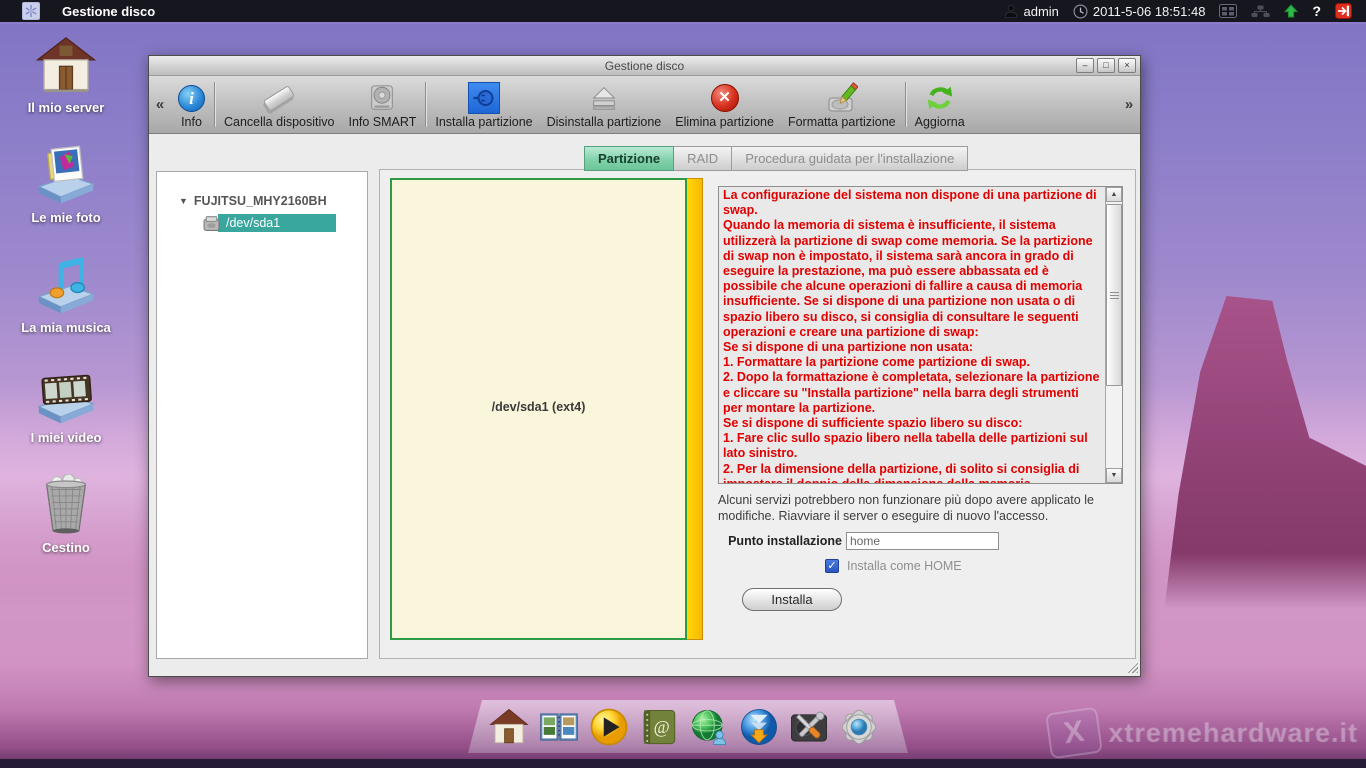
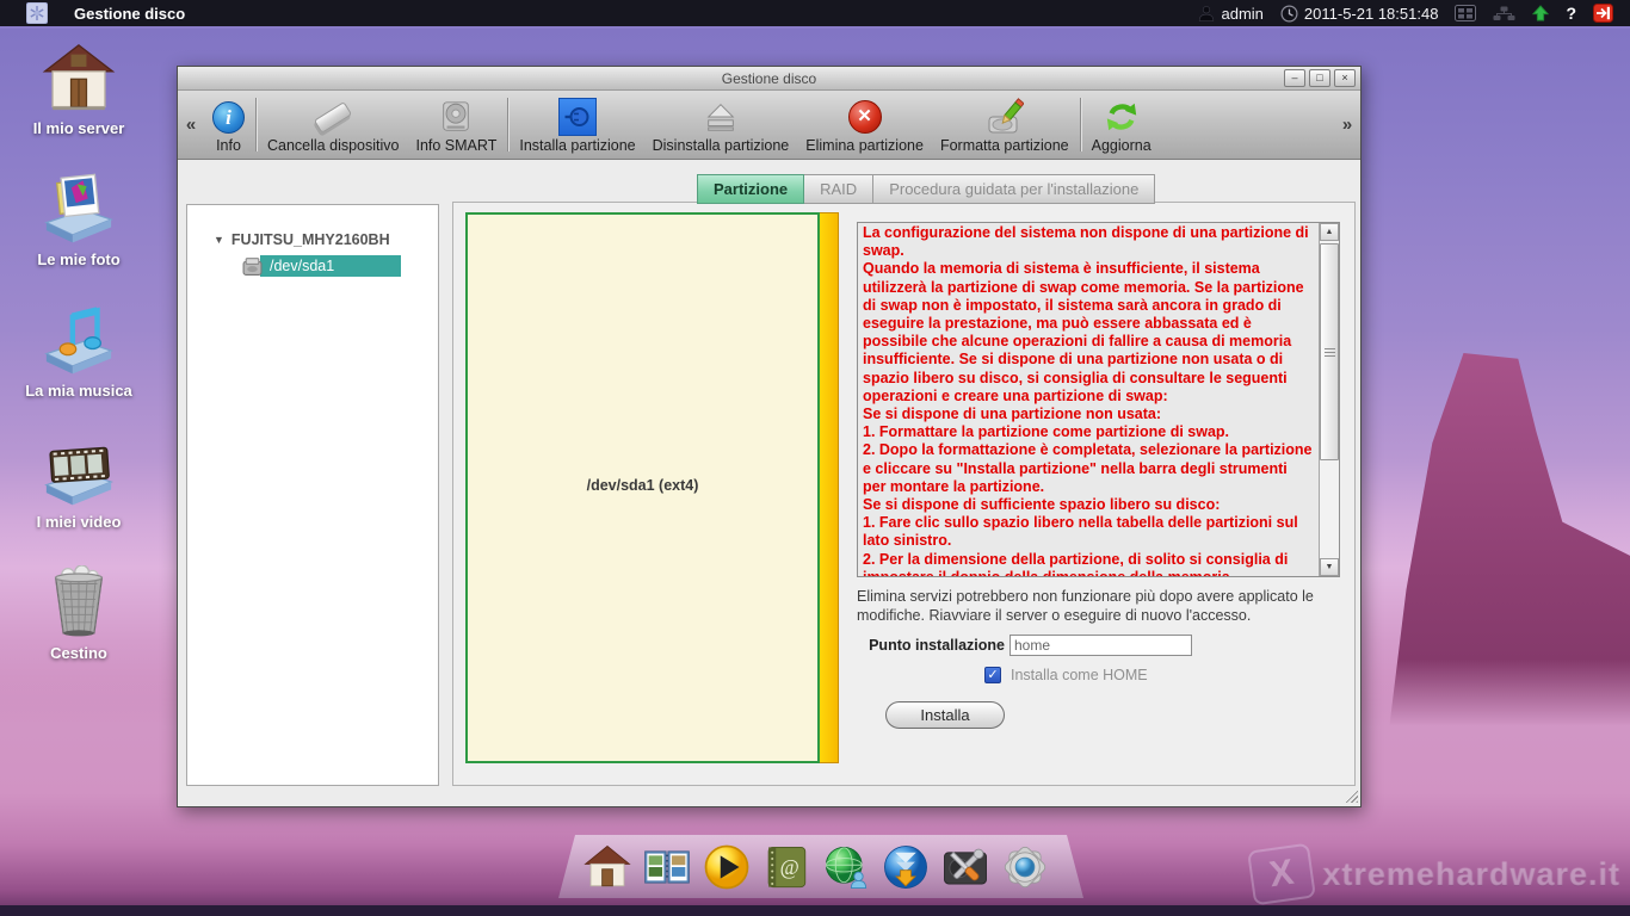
  Gestione disco
  admin
- 2011-5-06 18:51:48
+ 2011-5-21 18:51:48
  ?
  Il mio server
  Le mie foto
  La mia musica
  I miei video
  Cestino
  Gestione disco
  –
  □
  ×
  «
  i
  Info
  Cancella dispositivo
  Info SMART
  Installa partizione
  Disinstalla partizione
  ✕
  Elimina partizione
  Formatta partizione
  Aggiorna
  »
  Partizione
  RAID
  Procedura guidata per l'installazione
  ▼
  FUJITSU_MHY2160BH
  /dev/sda1
  /dev/sda1 (ext4)
  La configurazione del sistema non dispone di una partizione di swap.
  Quando la memoria di sistema è insufficiente, il sistema utilizzerà la partizione di swap come memoria. Se la partizione di swap non è impostato, il sistema sarà ancora in grado di eseguire la prestazione, ma può essere abbassata ed è possibile che alcune operazioni di fallire a causa di memoria insufficiente. Se si dispone di una partizione non usata o di spazio libero su disco, si consiglia di consultare le seguenti operazioni e creare una partizione di swap:
  Se si dispone di una partizione non usata:
  1. Formattare la partizione come partizione di swap.
  2. Dopo la formattazione è completata, selezionare la partizione e cliccare su "Installa partizione" nella barra degli strumenti per montare la partizione.
  Se si dispone di sufficiente spazio libero su disco:
  1. Fare clic sullo spazio libero nella tabella delle partizioni sul lato sinistro.
- Alcuni servizi potrebbero non funzionare più dopo avere applicato le modifiche. Riavviare il server o eseguire di nuovo l'accesso.
+ Elimina servizi potrebbero non funzionare più dopo avere applicato le modifiche. Riavviare il server o eseguire di nuovo l'accesso.
  Punto installazione
  home
  Installa come HOME
  Installa
  @
  xtremehardware.it
